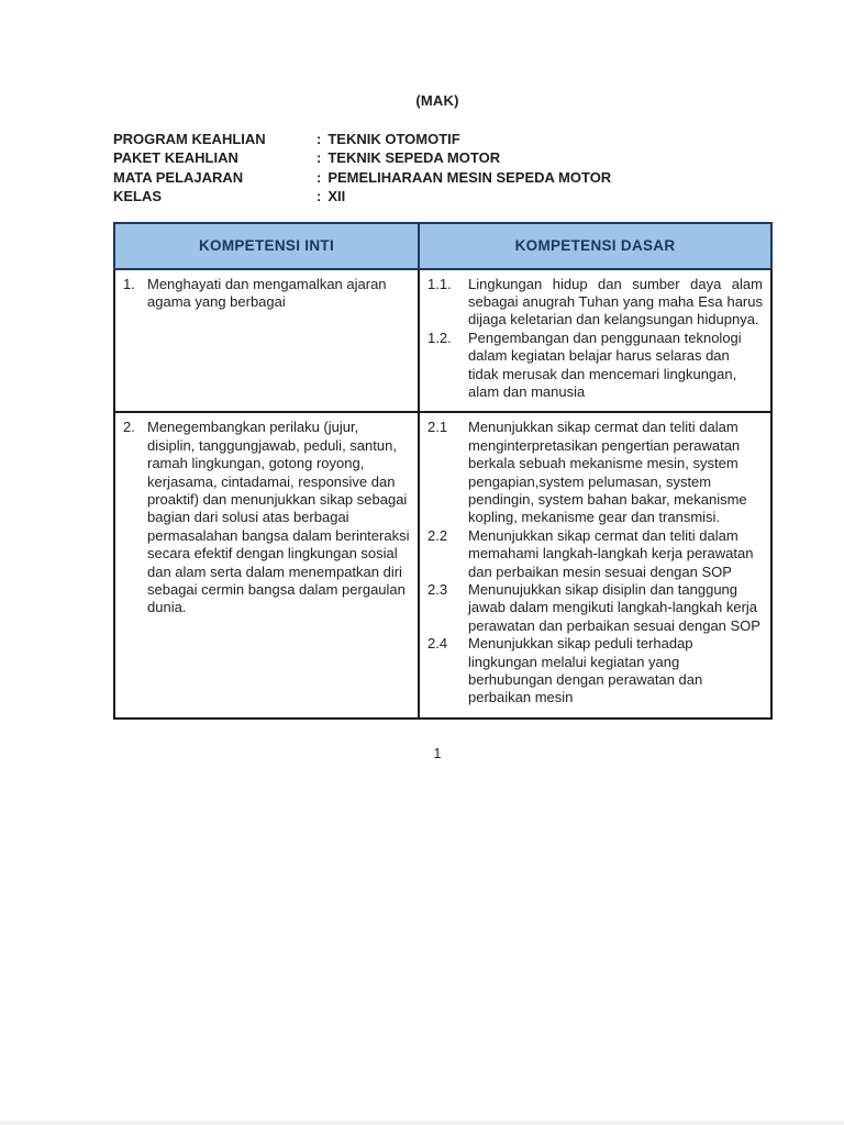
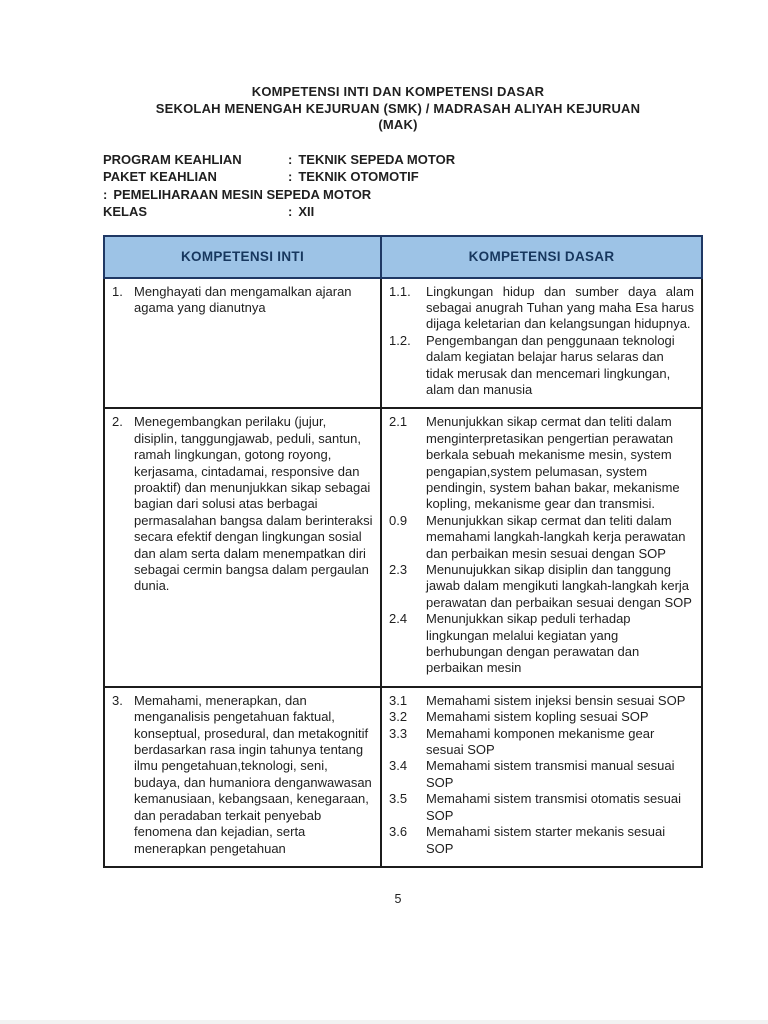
+ KOMPETENSI INTI DAN KOMPETENSI DASAR
+ SEKOLAH MENENGAH KEJURUAN (SMK) / MADRASAH ALIYAH KEJURUAN
  (MAK)
  PROGRAM KEAHLIAN
  :
- TEKNIK OTOMOTIF
+ TEKNIK SEPEDA MOTOR
  PAKET KEAHLIAN
  :
- TEKNIK SEPEDA MOTOR
+ TEKNIK OTOMOTIF
- MATA PELAJARAN
  :
  PEMELIHARAAN MESIN SEPEDA MOTOR
  KELAS
  :
  XII
  KOMPETENSI INTI	KOMPETENSI DASAR
- 1. Menghayati dan mengamalkan ajaran agama yang berbagai	1.1. Lingkungan hidup dan sumber daya alam sebagai anugrah Tuhan yang maha Esa harus dijaga keletarian dan kelangsungan hidupnya.1.2. Pengembangan dan penggunaan teknologi dalam kegiatan belajar harus selaras dan tidak merusak dan mencemari lingkungan, alam dan manusia
+ 1. Menghayati dan mengamalkan ajaran agama yang dianutnya	1.1. Lingkungan hidup dan sumber daya alam sebagai anugrah Tuhan yang maha Esa harus dijaga keletarian dan kelangsungan hidupnya.1.2. Pengembangan dan penggunaan teknologi dalam kegiatan belajar harus selaras dan tidak merusak dan mencemari lingkungan, alam dan manusia
- 2. Menegembangkan perilaku (jujur, disiplin, tanggungjawab, peduli, santun, ramah lingkungan, gotong royong, kerjasama, cintadamai, responsive dan proaktif) dan menunjukkan sikap sebagai bagian dari solusi atas berbagai permasalahan bangsa dalam berinteraksi secara efektif dengan lingkungan sosial dan alam serta dalam menempatkan diri sebagai cermin bangsa dalam pergaulan dunia.	2.1 Menunjukkan sikap cermat dan teliti dalam menginterpretasikan pengertian perawatan berkala sebuah mekanisme mesin, system pengapian,system pelumasan, system pendingin, system bahan bakar, mekanisme kopling, mekanisme gear dan transmisi.2.2 Menunjukkan sikap cermat dan teliti dalam memahami langkah-langkah kerja perawatan dan perbaikan mesin sesuai dengan SOP2.3 Menunujukkan sikap disiplin dan tanggung jawab dalam mengikuti langkah-langkah kerja perawatan dan perbaikan sesuai dengan SOP2.4 Menunjukkan sikap peduli terhadap lingkungan melalui kegiatan yang berhubungan dengan perawatan dan perbaikan mesin
+ 2. Menegembangkan perilaku (jujur, disiplin, tanggungjawab, peduli, santun, ramah lingkungan, gotong royong, kerjasama, cintadamai, responsive dan proaktif) dan menunjukkan sikap sebagai bagian dari solusi atas berbagai permasalahan bangsa dalam berinteraksi secara efektif dengan lingkungan sosial dan alam serta dalam menempatkan diri sebagai cermin bangsa dalam pergaulan dunia.	2.1 Menunjukkan sikap cermat dan teliti dalam menginterpretasikan pengertian perawatan berkala sebuah mekanisme mesin, system pengapian,system pelumasan, system pendingin, system bahan bakar, mekanisme kopling, mekanisme gear dan transmisi.0.9 Menunjukkan sikap cermat dan teliti dalam memahami langkah-langkah kerja perawatan dan perbaikan mesin sesuai dengan SOP2.3 Menunujukkan sikap disiplin dan tanggung jawab dalam mengikuti langkah-langkah kerja perawatan dan perbaikan sesuai dengan SOP2.4 Menunjukkan sikap peduli terhadap lingkungan melalui kegiatan yang berhubungan dengan perawatan dan perbaikan mesin
+ 3. Memahami, menerapkan, dan menganalisis pengetahuan faktual, konseptual, prosedural, dan metakognitif berdasarkan rasa ingin tahunya tentang ilmu pengetahuan,teknologi, seni, budaya, dan humaniora denganwawasan kemanusiaan, kebangsaan, kenegaraan, dan peradaban terkait penyebab fenomena dan kejadian, serta menerapkan pengetahuan	3.1 Memahami sistem injeksi bensin sesuai SOP3.2 Memahami sistem kopling sesuai SOP3.3 Memahami komponen mekanisme gear sesuai SOP3.4 Memahami sistem transmisi manual sesuai SOP3.5 Memahami sistem transmisi otomatis sesuai SOP3.6 Memahami sistem starter mekanis sesuai SOP
- 1
+ 5
